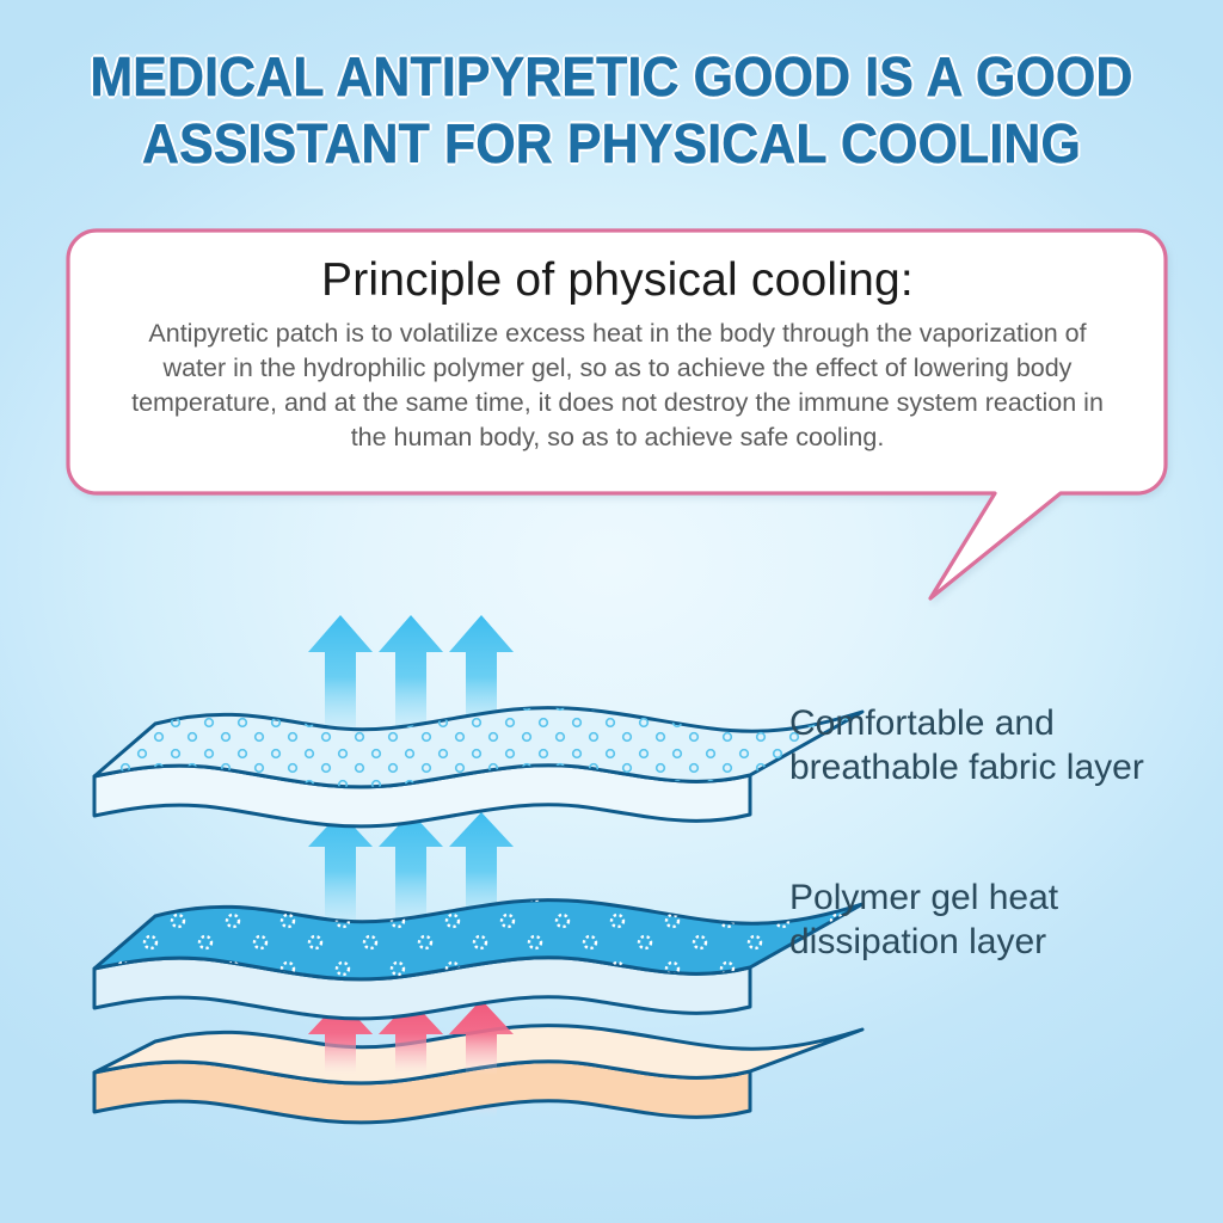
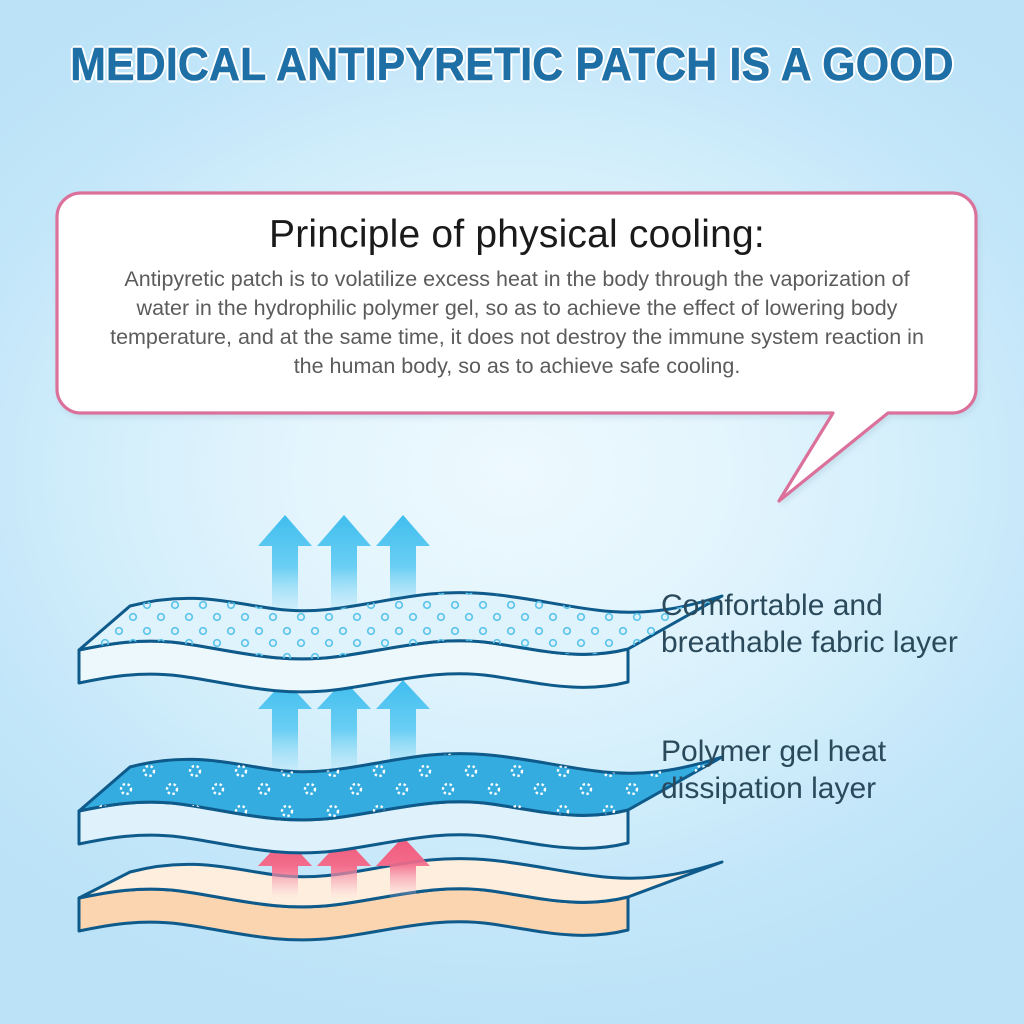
- MEDICAL ANTIPYRETIC GOOD IS A GOOD
+ MEDICAL ANTIPYRETIC PATCH IS A GOOD
- ASSISTANT FOR PHYSICAL COOLING
  Principle of physical cooling:
  Antipyretic patch is to volatilize excess heat in the body through the vaporization of water in the hydrophilic polymer gel, so as to achieve the effect of lowering body temperature, and at the same time, it does not destroy the immune system reaction in the human body, so as to achieve safe cooling.
  Comfortable and
  breathable fabric layer
  Polymer gel heat
  dissipation layer
